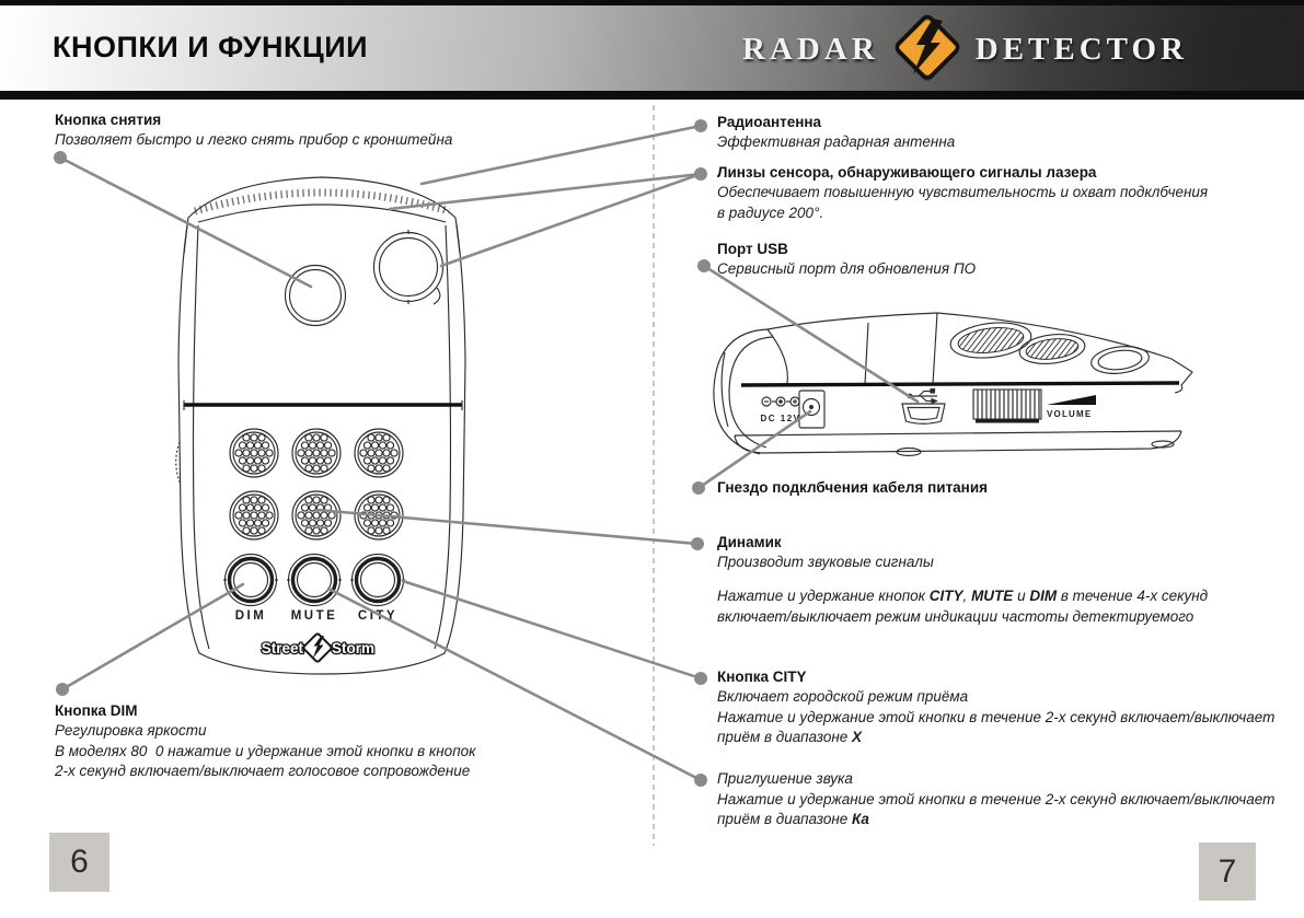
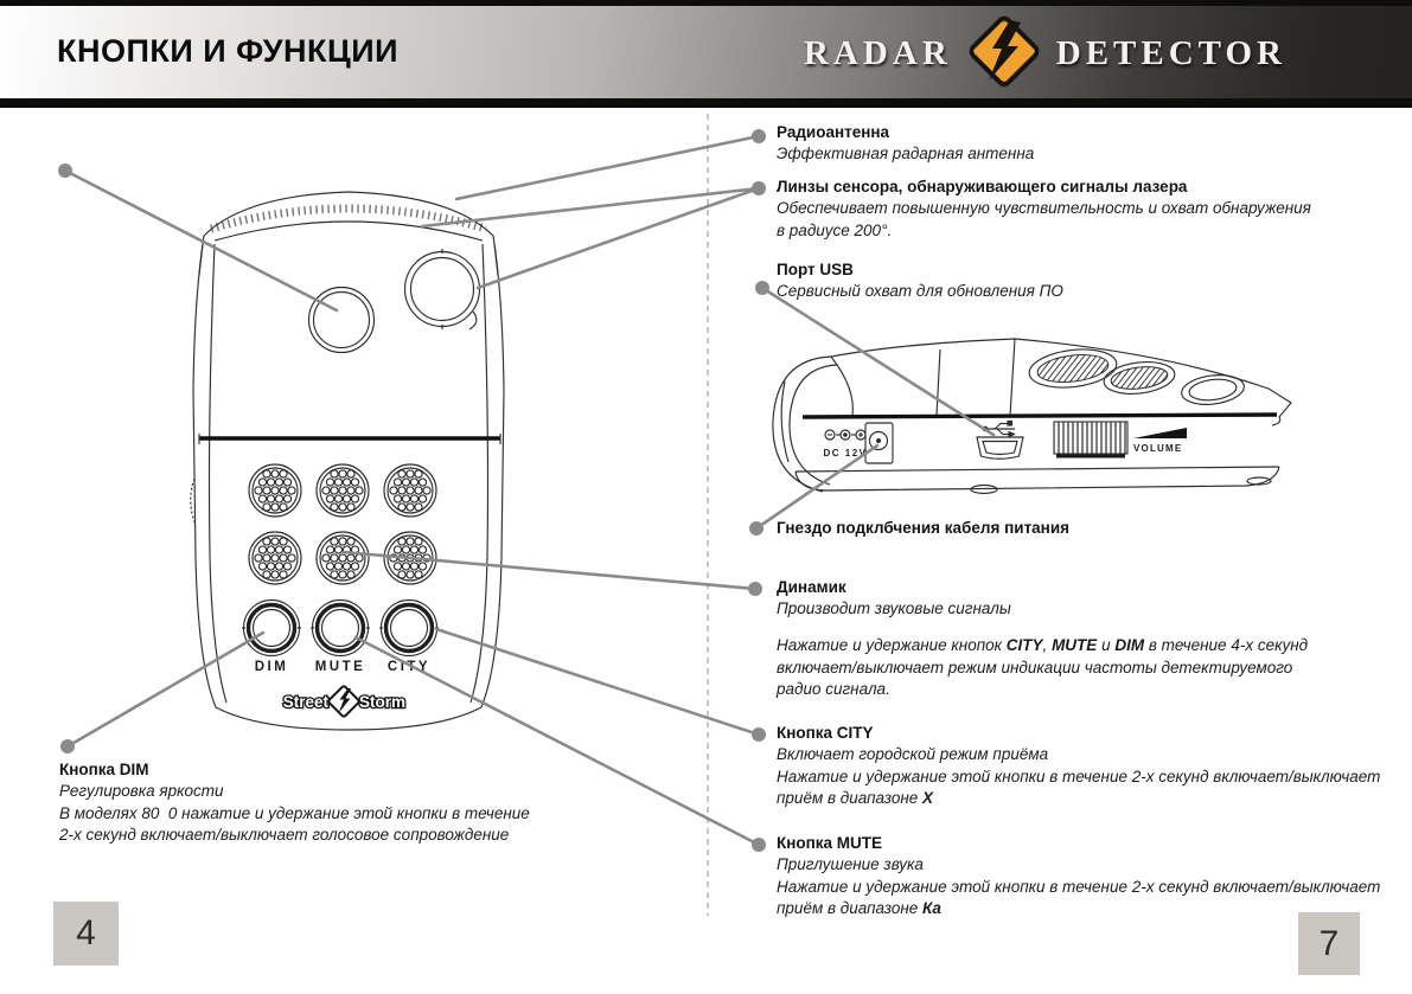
  КНОПКИ И ФУНКЦИИ
  RADAR
  DETECTOR
  DIM
  MUTE
  CIY
  Street
  Storm
  DC 12V
  VOLUME
- Кнопка снятия
- Позволяет быстро и легко снять прибор с кронштейна
  Радиоантенна
  Эффективная радарная антенна
  Линзы сенсора, обнаруживающего сигналы лазера
- Обеспечивает повышенную чувствительность и охват подклбчения
+ Обеспечивает повышенную чувствительность и охват обнаружения
  в радиусе 200°.
  Порт USB
- Сервисный порт для обновления ПО
+ Сервисный охват для обновления ПО
  Гнездо подклбчения кабеля питания
  Динамик
  Производит звуковые сигналы
  Нажатие и удержание кнопок CITY, MUTE и DIM в течение 4-х секунд
  включает/выключает режим индикации частоты детектируемого
+ радио сигнала.
  Кнопка CITY
  Включает городской режим приёма
  Нажатие и удержание этой кнопки в течение 2-х секунд включает/выключает
  приём в диапазоне X
+ Кнопка MUTE
  Приглушение звука
  Нажатие и удержание этой кнопки в течение 2-х секунд включает/выключает
  приём в диапазоне Ка
  Кнопка DIM
  Регулировка яркости
- В моделях 80 0 нажатие и удержание этой кнопки в кнопок
+ В моделях 80 0 нажатие и удержание этой кнопки в течение
  2-х секунд включает/выключает голосовое сопровождение
- 6
+ 4
  7
